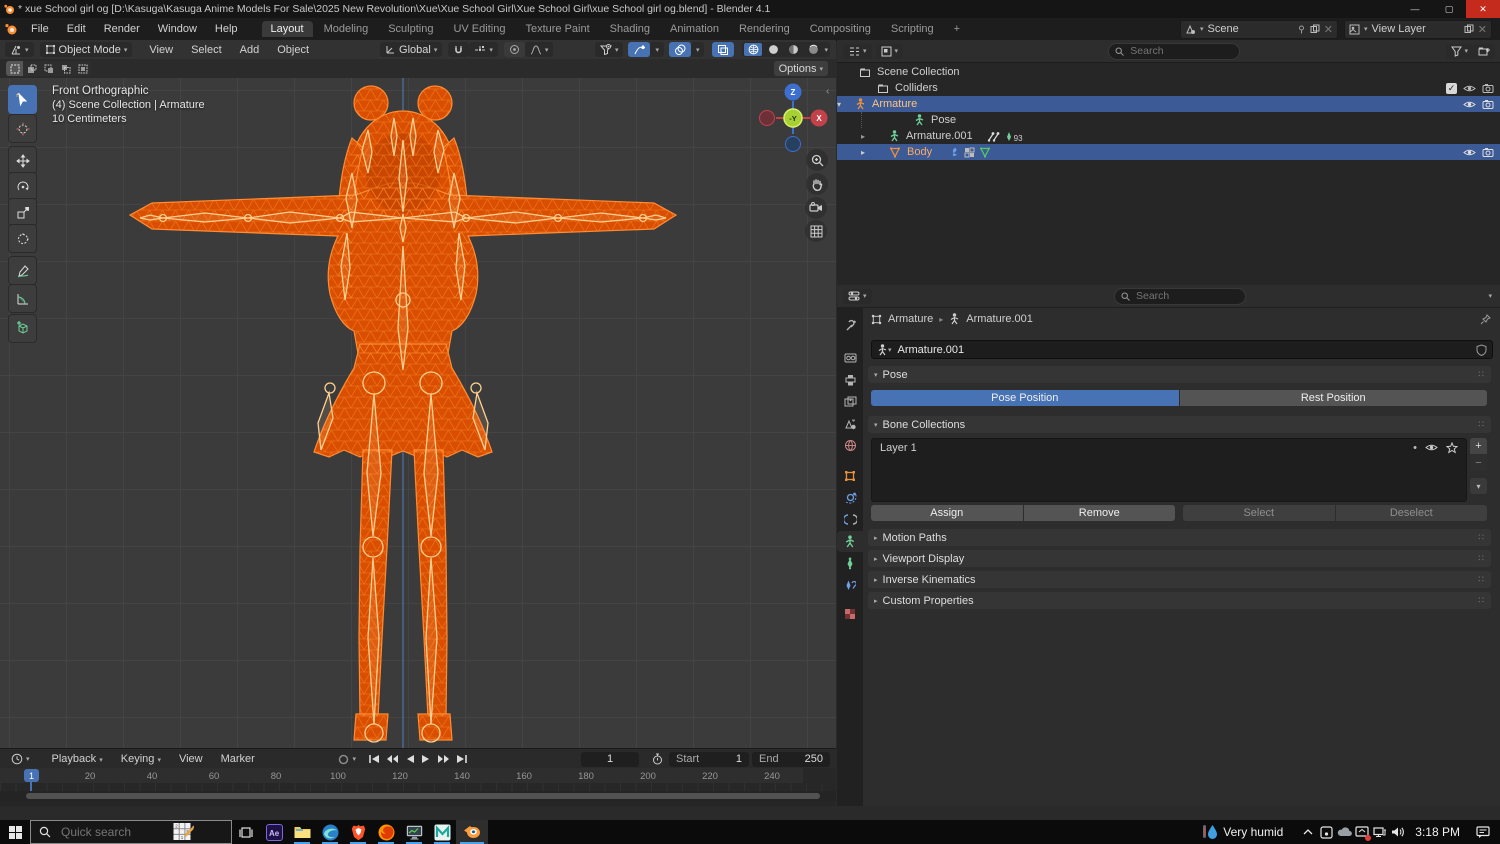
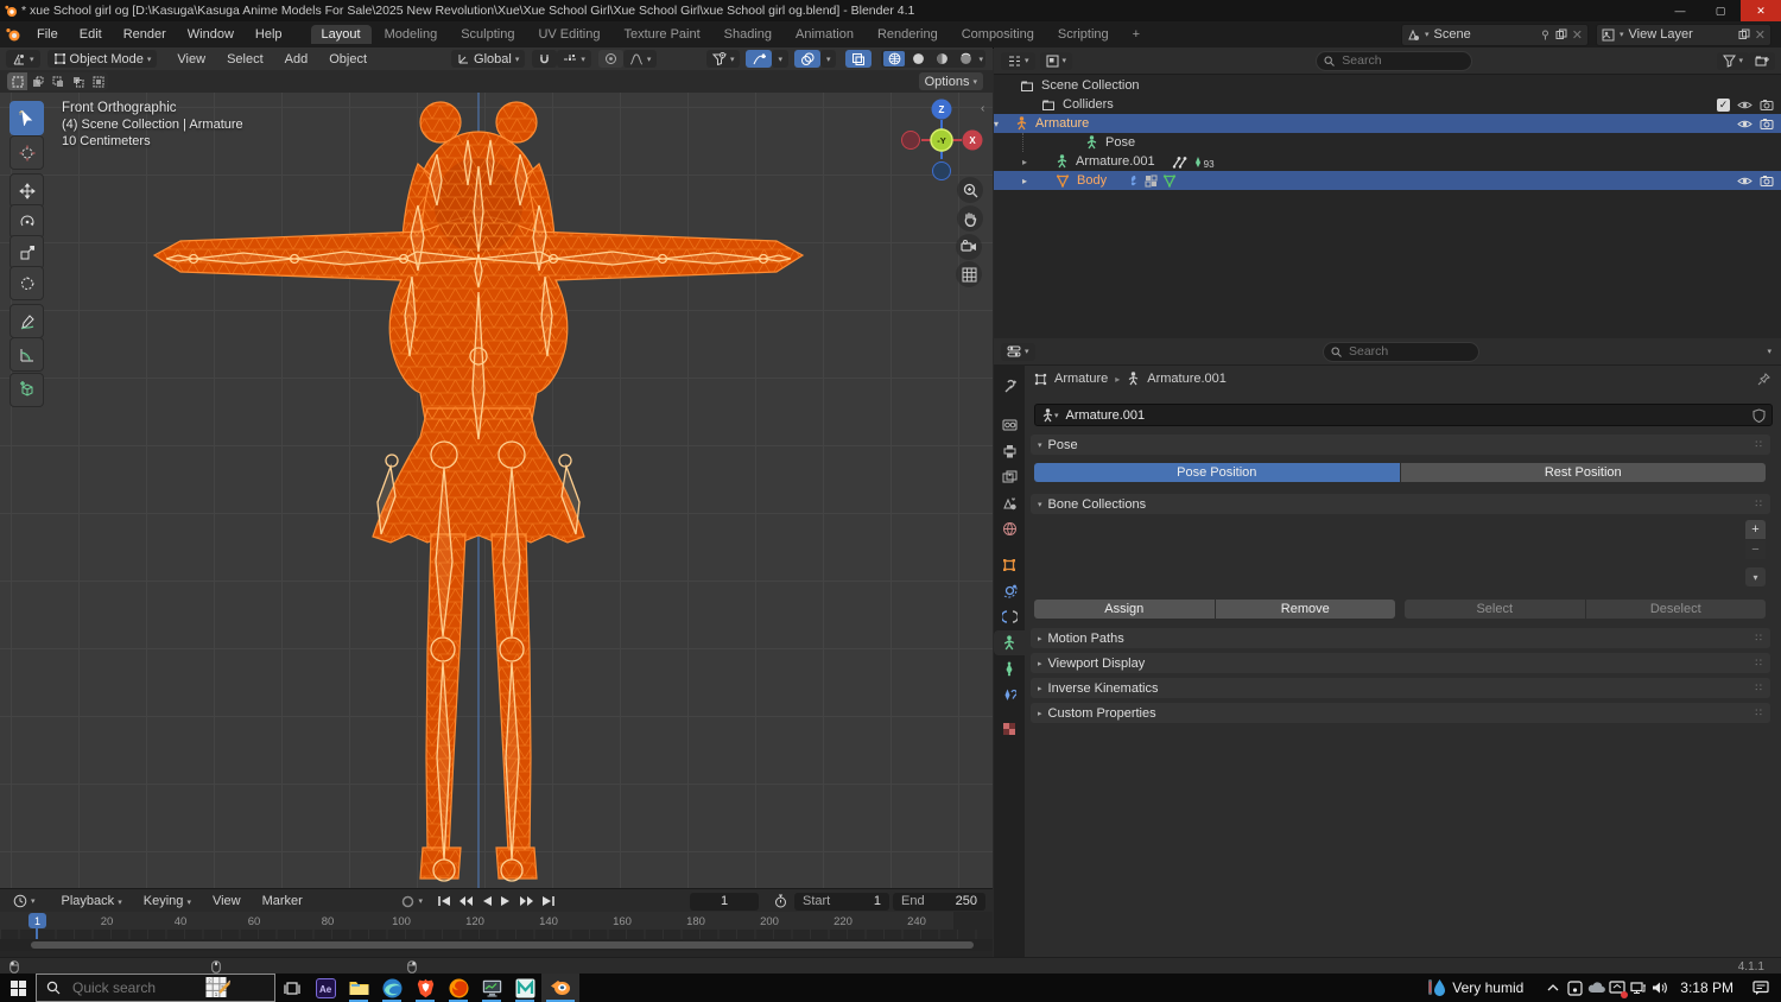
  * xue School girl og [D:\Kasuga\Kasuga Anime Models For Sale\2025 New Revolution\Xue\Xue School Girl\Xue School Girl\xue School girl og.blend] - Blender 4.1
  —
  ▢
  ✕
  File
  Edit
  Render
  Window
  Help
  Layout
  Modeling
  Sculpting
  UV Editing
  Texture Paint
  Shading
  Animation
  Rendering
  Compositing
  Scripting
  +
  Scene
  ✕
  View Layer
  ✕
  Object Mode
  View
  Select
  Add
  Object
  Global
  Options
  Front Orthographic
  (4) Scene Collection | Armature
  10 Centimeters
  Z
  X
  -Y
  ‹
  Search
  Scene Collection
  Colliders
  ✓
  ▾
  Armature
  Pose
  ▸
  Armature.001
  93
  ▸
  Body
  Search
  Armature
  ▸
  Armature.001
  Armature.001
  Pose
  ∷
  Pose Position
  Rest Position
  Bone Collections
  ∷
- Layer 1
- •
  +
  −
  ▾
  Assign
  Remove
  Select
  Deselect
  Motion Paths
  ∷
  Viewport Display
  ∷
  Inverse Kinematics
  ∷
  Custom Properties
  ∷
  Playback
  Keying
  View
  Marker
  1
  Start
  1
  End
  250
  20
  40
  60
  80
  100
  120
  140
  160
  180
  200
  220
  240
  1
+ 4.1.1
  Quick search
  Ae
  Very humid
  3:18 PM
